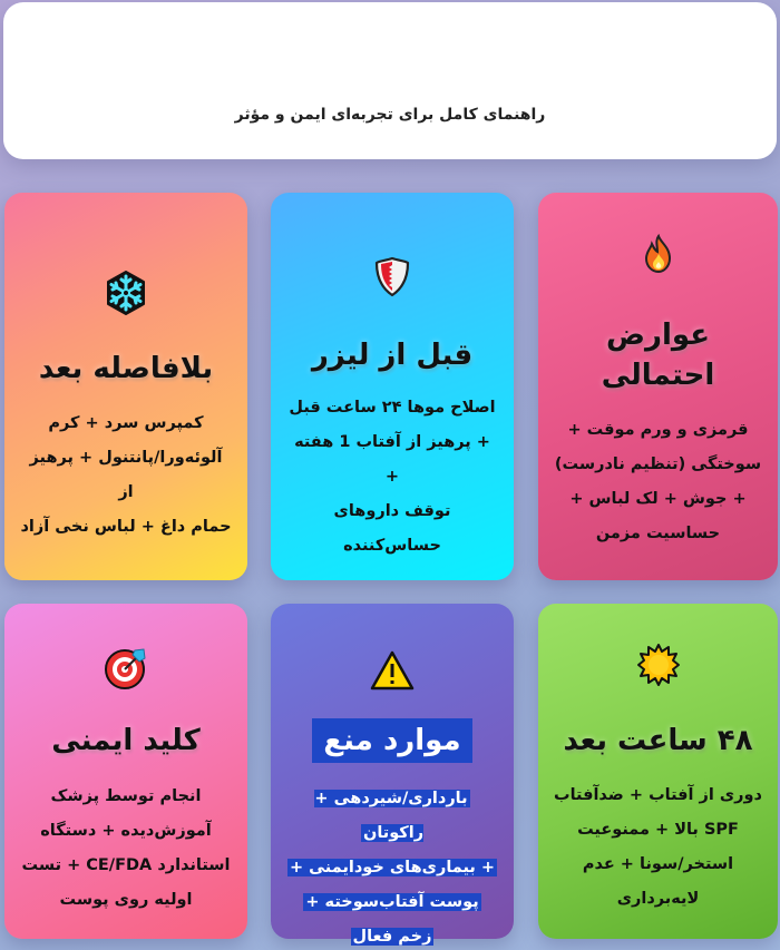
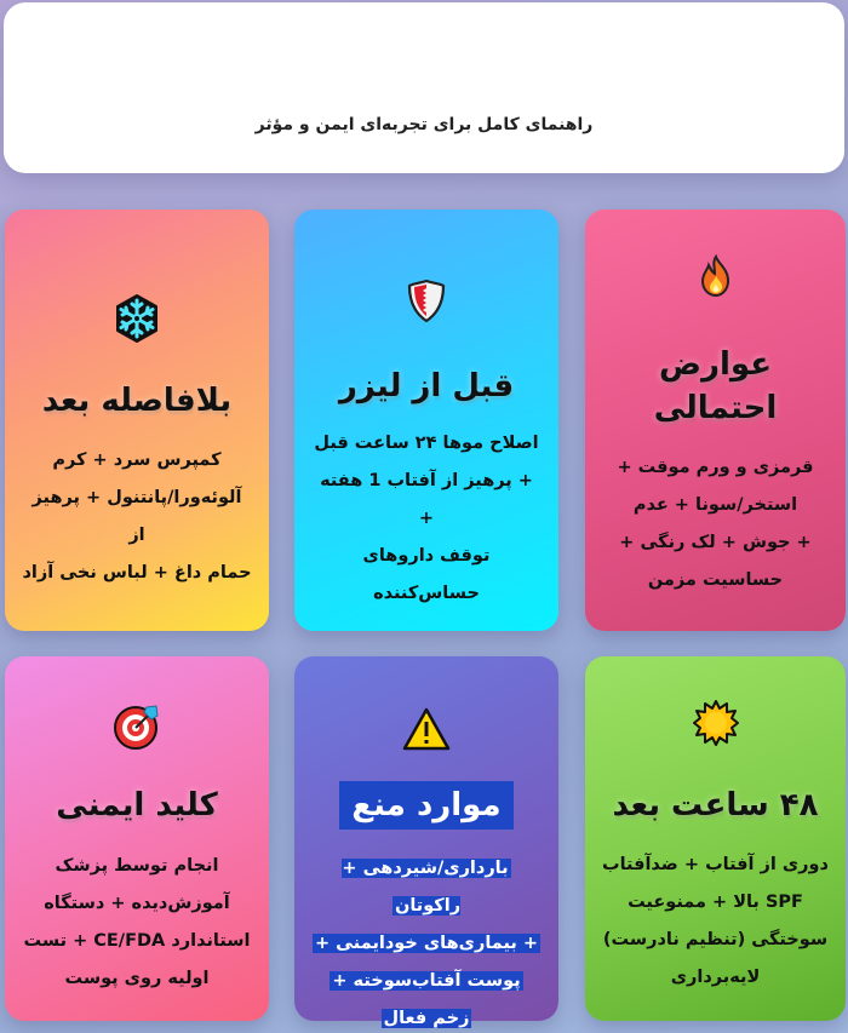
  راهنمای کامل برای تجربه‌ای ایمن و مؤثر
  عوارض
  احتمالی
  قرمزی و ورم موقت +
- سوختگی (تنظیم نادرست)
+ استخر/سونا + عدم
- + جوش + لک لباس +
+ + جوش + لک رنگی +
  حساسیت مزمن
  قبل از لیزر
  اصلاح موها ۲۴ ساعت قبل
  + پرهیز از آفتاب 1 هفته +
  توقف داروهای
  حساس‌کننده
  بلافاصله بعد
  کمپرس سرد + کرم
  آلوئه‌ورا/پانتنول + پرهیز از
  حمام داغ + لباس نخی آزاد
  ۴۸ ساعت بعد
  دوری از آفتاب + ضدآفتاب
  SPF بالا + ممنوعیت
- استخر/سونا + عدم
+ سوختگی (تنظیم نادرست)
  لایه‌برداری
  موارد منع
  بارداری/شیردهی + راکوتان
  + بیماری‌های خودایمنی +
  پوست آفتاب‌سوخته +
  زخم فعال
  کلید ایمنی
  انجام توسط پزشک
  آموزش‌دیده + دستگاه
  استاندارد CE/FDA + تست
  اولیه روی پوست
